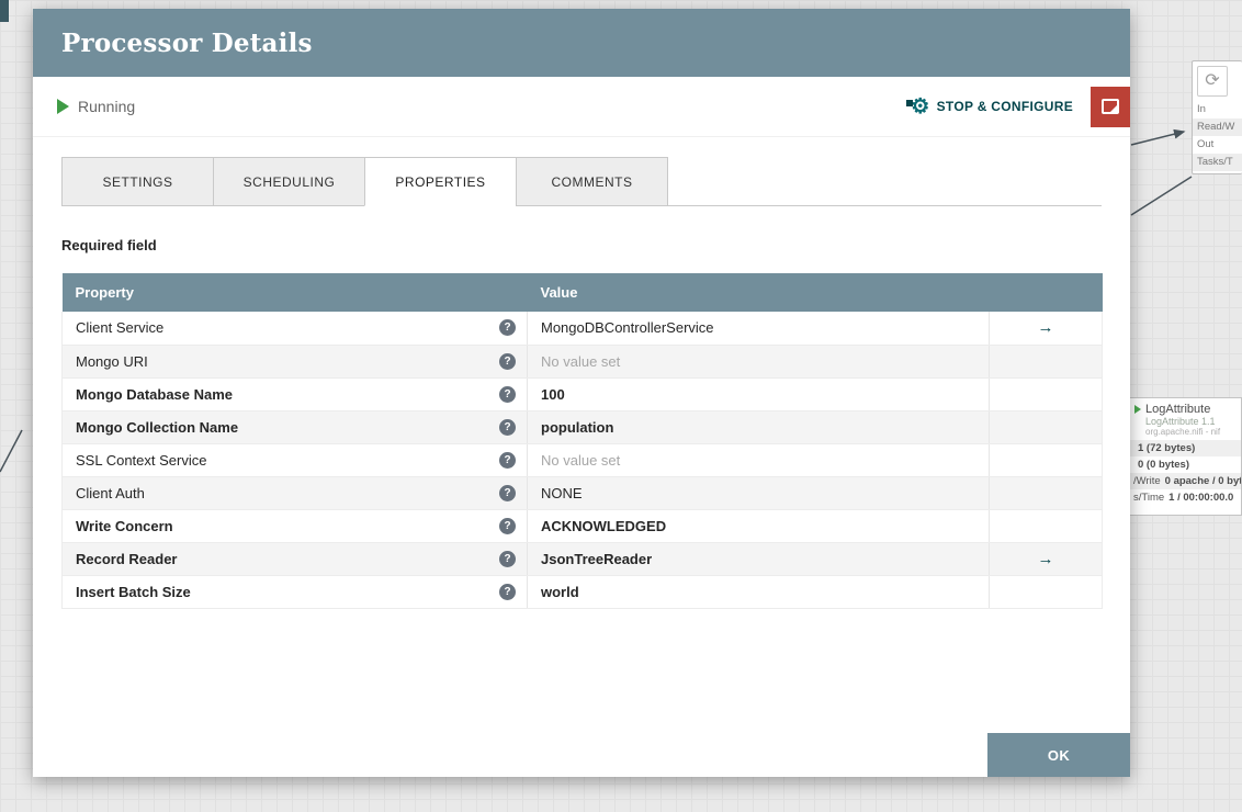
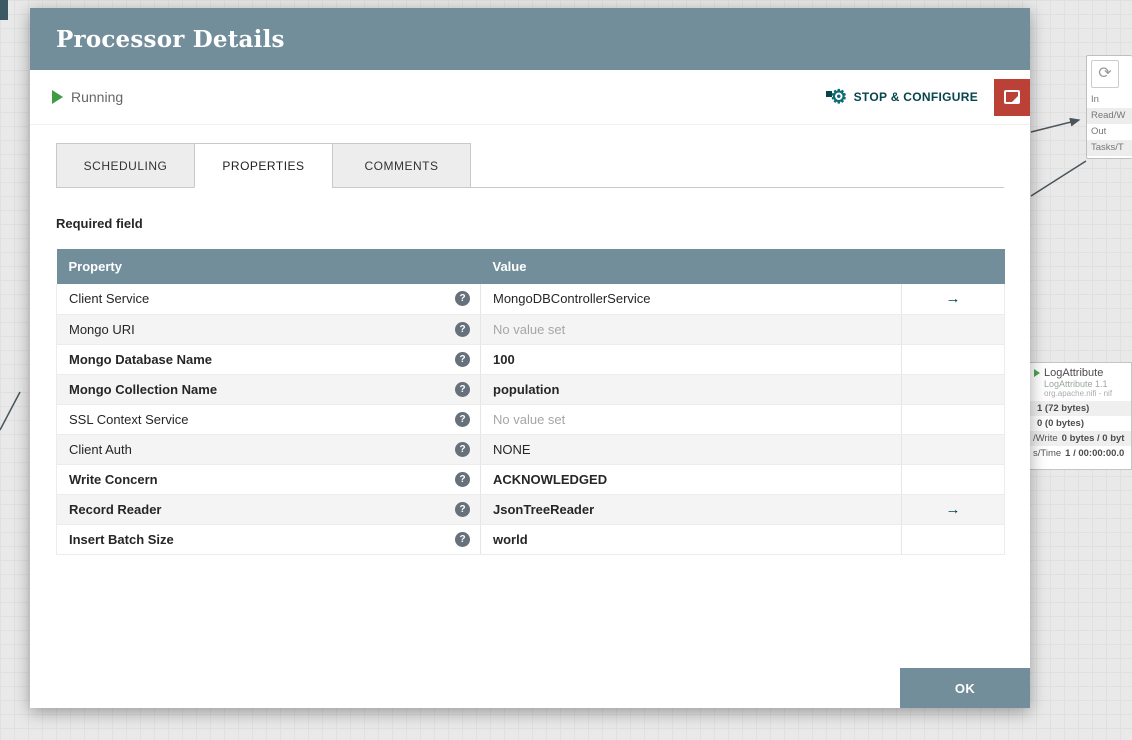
  ⟳
  In
  Read/W
  Out
  Tasks/T
  LogAttribute
  LogAttribute 1.1
  org.apache.nifi - nif
  1 (72 bytes)
  0 (0 bytes)
  /Write
- 0 apache / 0 byt
+ 0 bytes / 0 byt
  s/Time
  1 / 00:00:00.0
  Processor Details
  Running
  ⚙
  STOP & CONFIGURE
- SETTINGS
  SCHEDULING
  PROPERTIES
  COMMENTS
  Required field
  Property	Value
  Client Service ?	MongoDBControllerService	→
  Mongo URI ?	No value set
  Mongo Database Name ?	100
  Mongo Collection Name ?	population
  SSL Context Service ?	No value set
  Client Auth ?	NONE
  Write Concern ?	ACKNOWLEDGED
  Record Reader ?	JsonTreeReader	→
  Insert Batch Size ?	world
  OK
